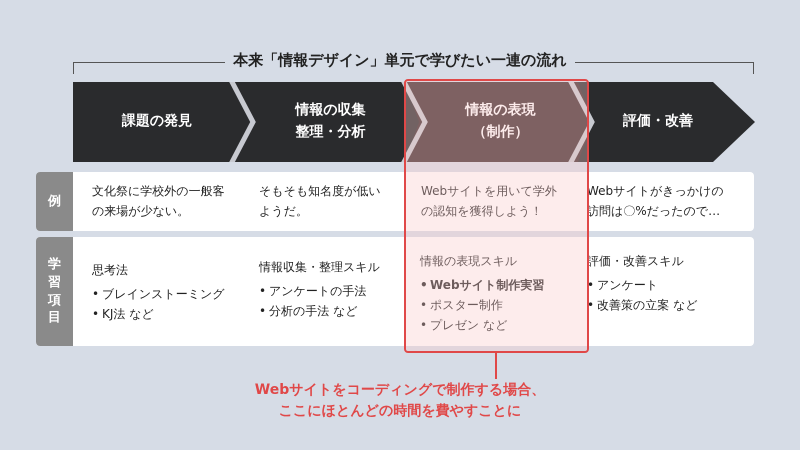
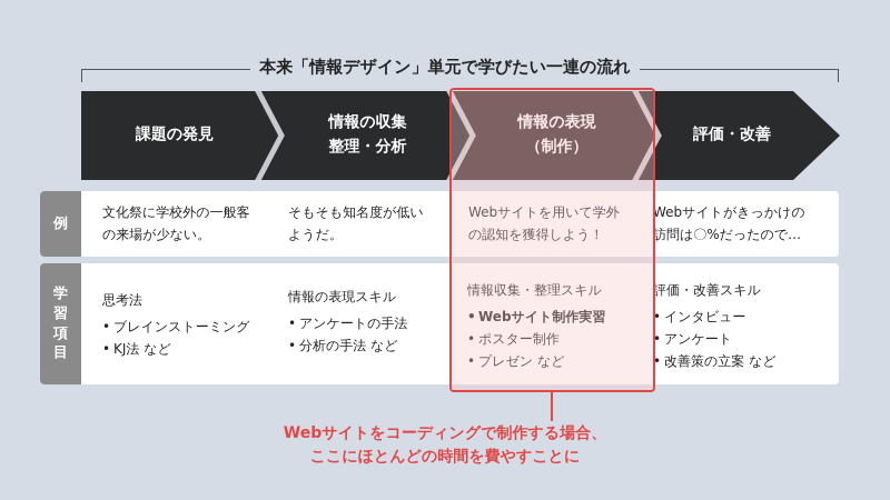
  本来「情報デザイン」単元で学びたい一連の流れ
  課題の発見
  情報の収集
  整理・分析
  情報の表現
  （制作）
  評価・改善
  例
  文化祭に学校外の一般客
  の来場が少ない。
  そもそも知名度が低い
  ようだ。
  Webサイトを用いて学外
  の認知を獲得しよう！
  Webサイトがきっかけの
  訪問は〇%だったので…
  学
  習
  項
  目
  思考法
  ブレインストーミング
  KJ法 など
- 情報収集・整理スキル
+ 情報の表現スキル
  アンケートの手法
  分析の手法 など
- 情報の表現スキル
+ 情報収集・整理スキル
  Webサイト制作実習
  ポスター制作
  プレゼン など
  評価・改善スキル
+ インタビュー
  アンケート
  改善策の立案 など
  Webサイトをコーディングで制作する場合、
  ここにほとんどの時間を費やすことに
